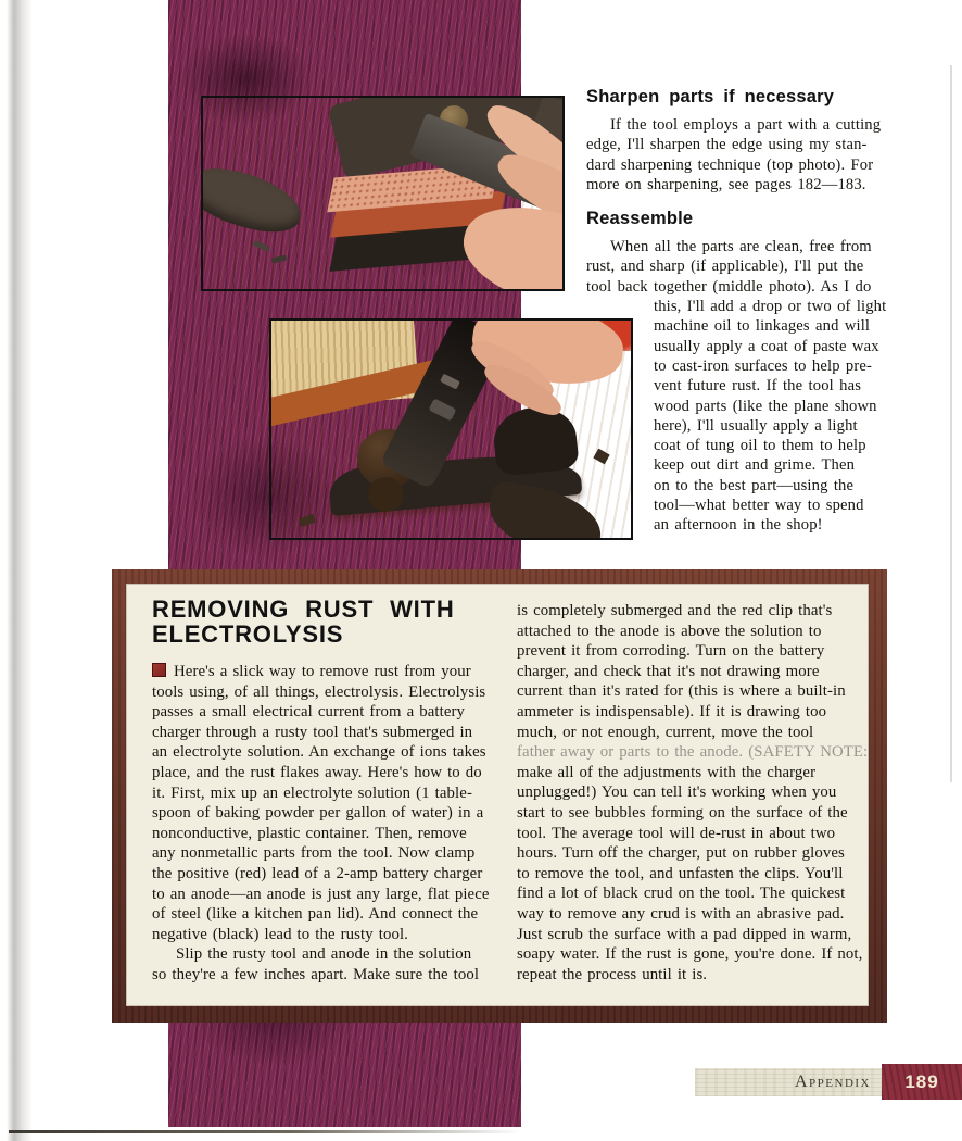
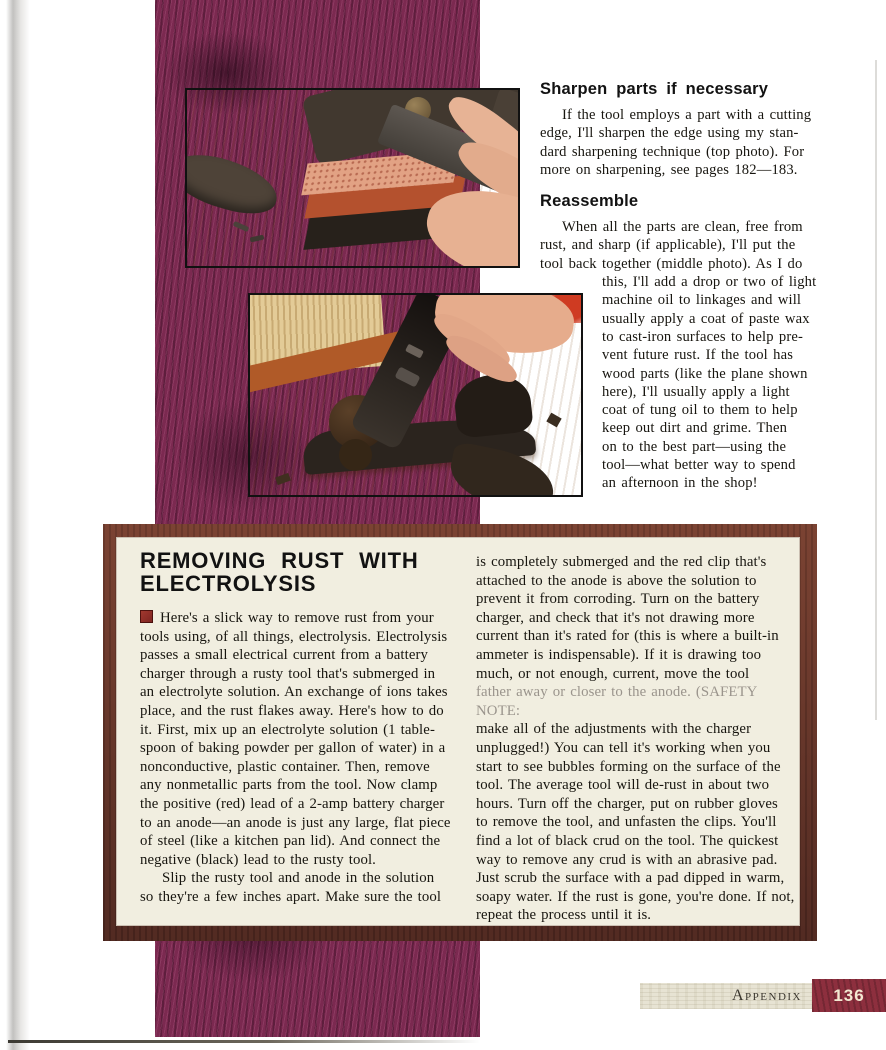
  Sharpen parts if necessary
  If the tool employs a part with a cutting
  edge, I'll sharpen the edge using my stan-
  dard sharpening technique (top photo). For
  more on sharpening, see pages 182—183.
  Reassemble
  When all the parts are clean, free from
  rust, and sharp (if applicable), I'll put the
  tool back together (middle photo). As I do
  this, I'll add a drop or two of light
  machine oil to linkages and will
  usually apply a coat of paste wax
  to cast-iron surfaces to help pre-
  vent future rust. If the tool has
  wood parts (like the plane shown
  here), I'll usually apply a light
  coat of tung oil to them to help
  keep out dirt and grime. Then
  on to the best part—using the
  tool—what better way to spend
  an afternoon in the shop!
  REMOVING RUST WITH
  ELECTROLYSIS
  Here's a slick way to remove rust from your
  tools using, of all things, electrolysis. Electrolysis
  passes a small electrical current from a battery
  charger through a rusty tool that's submerged in
  an electrolyte solution. An exchange of ions takes
  place, and the rust flakes away. Here's how to do
  it. First, mix up an electrolyte solution (1 table-
  spoon of baking powder per gallon of water) in a
  nonconductive, plastic container. Then, remove
  any nonmetallic parts from the tool. Now clamp
  the positive (red) lead of a 2-amp battery charger
  to an anode—an anode is just any large, flat piece
  of steel (like a kitchen pan lid). And connect the
  negative (black) lead to the rusty tool.
  Slip the rusty tool and anode in the solution
  so they're a few inches apart. Make sure the tool
  is completely submerged and the red clip that's
  attached to the anode is above the solution to
  prevent it from corroding. Turn on the battery
  charger, and check that it's not drawing more
  current than it's rated for (this is where a built-in
  ammeter is indispensable). If it is drawing too
  much, or not enough, current, move the tool
- father away or parts to the anode. (SAFETY NOTE:
+ father away or closer to the anode. (SAFETY NOTE:
  make all of the adjustments with the charger
  unplugged!) You can tell it's working when you
  start to see bubbles forming on the surface of the
  tool. The average tool will de-rust in about two
  hours. Turn off the charger, put on rubber gloves
  to remove the tool, and unfasten the clips. You'll
  find a lot of black crud on the tool. The quickest
  way to remove any crud is with an abrasive pad.
  Just scrub the surface with a pad dipped in warm,
  soapy water. If the rust is gone, you're done. If not,
  repeat the process until it is.
  Appendix
- 189
+ 136
